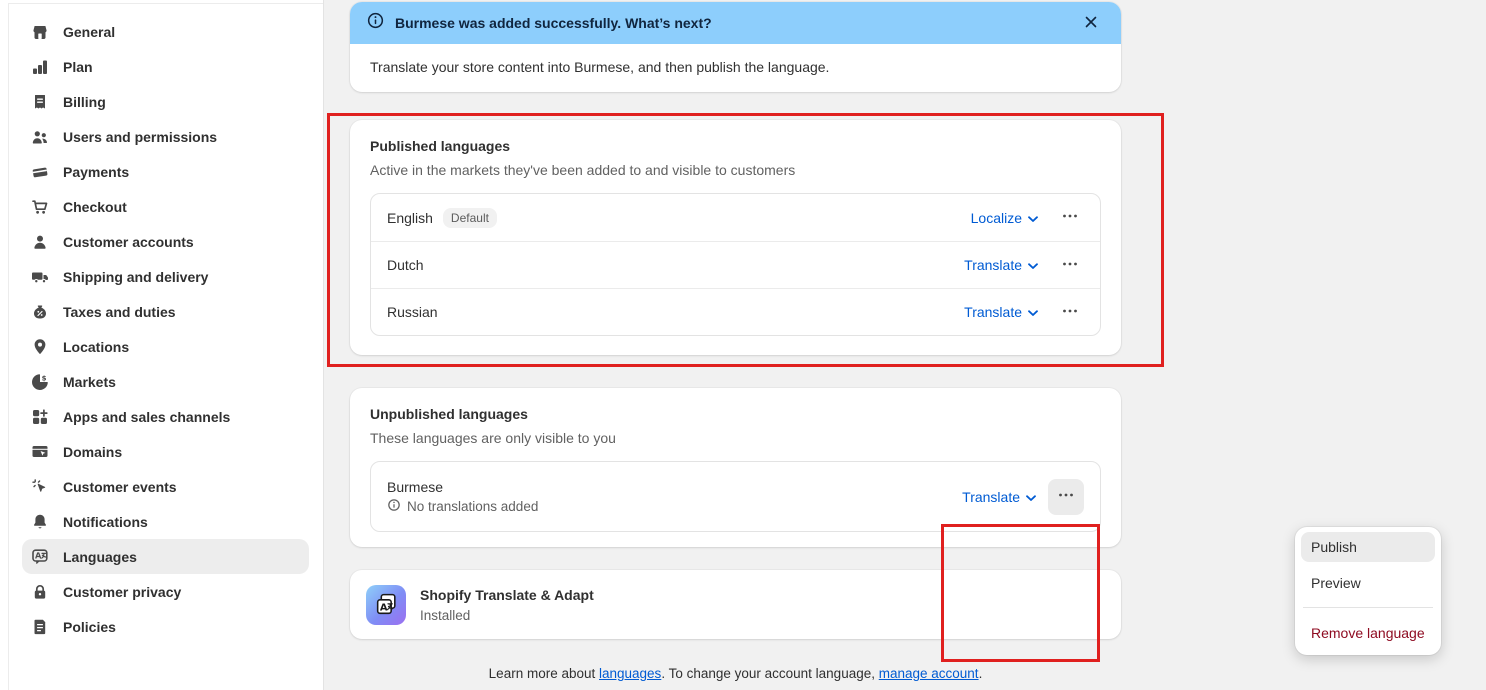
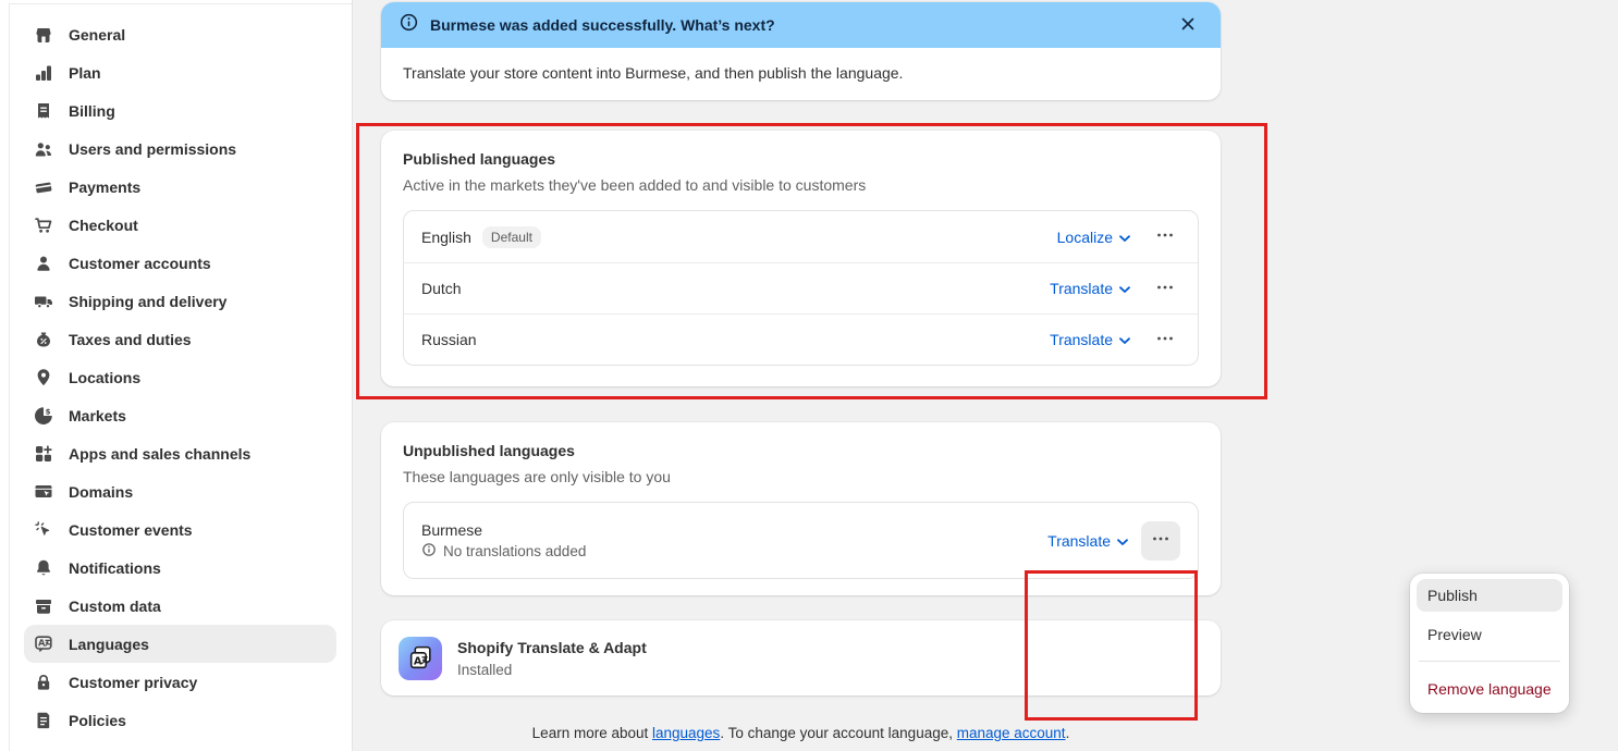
  General
  Plan
  Billing
  Users and permissions
  Payments
  Checkout
  Customer accounts
  Shipping and delivery
  Taxes and duties
  Locations
  $
  Markets
  Apps and sales channels
  Domains
  Customer events
  Notifications
+ Custom data
  Languages
  Customer privacy
  Policies
  Burmese was added successfully. What’s next?
  Translate your store content into Burmese, and then publish the language.
  Published languages
  Active in the markets they've been added to and visible to customers
  English
  Default
  Localize
  Dutch
  Translate
  Russian
  Translate
  Unpublished languages
  These languages are only visible to you
  Burmese
  No translations added
  Translate
  A
  Shopify Translate & Adapt
  Installed
  Publish
  Preview
  Remove language
  Learn more about languages. To change your account language, manage account.
